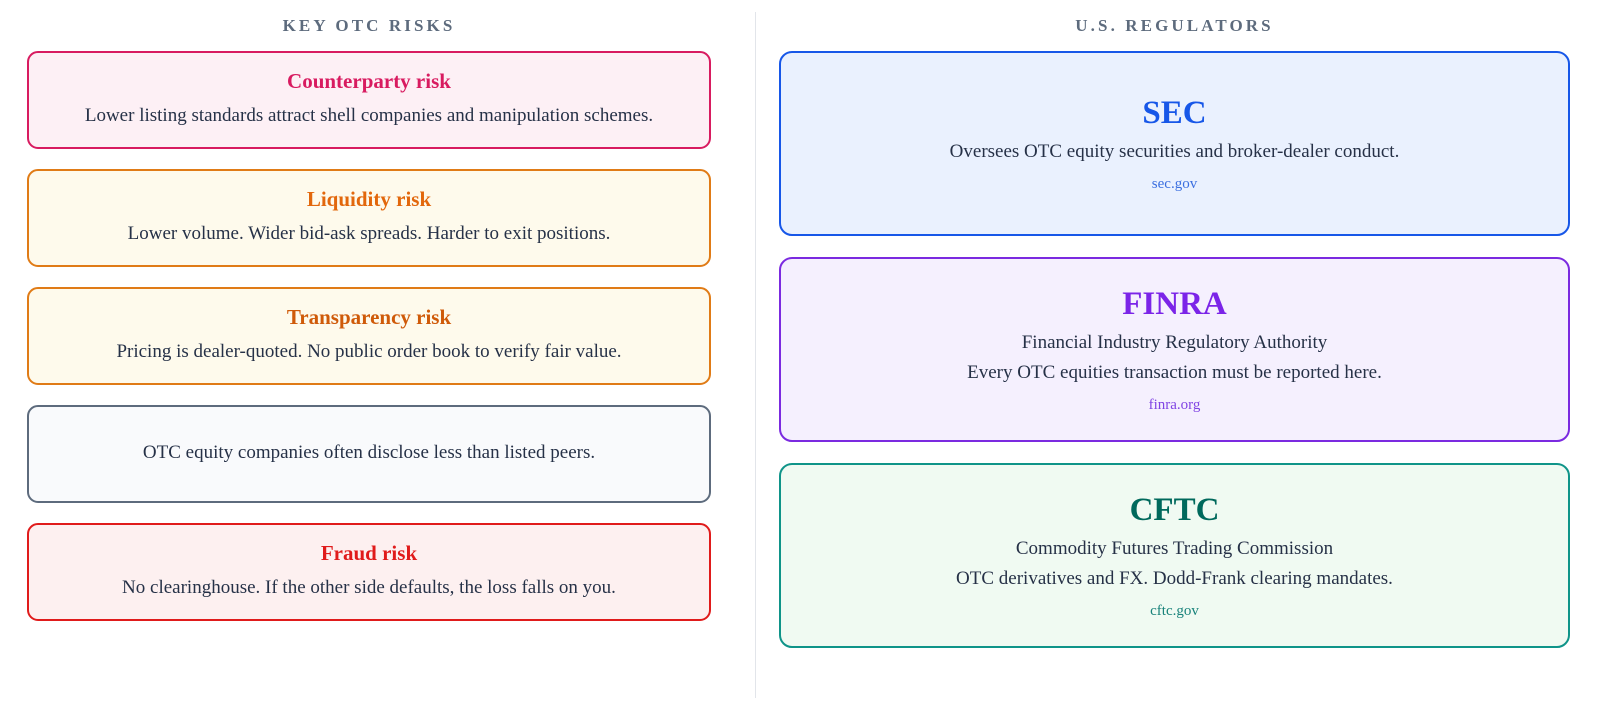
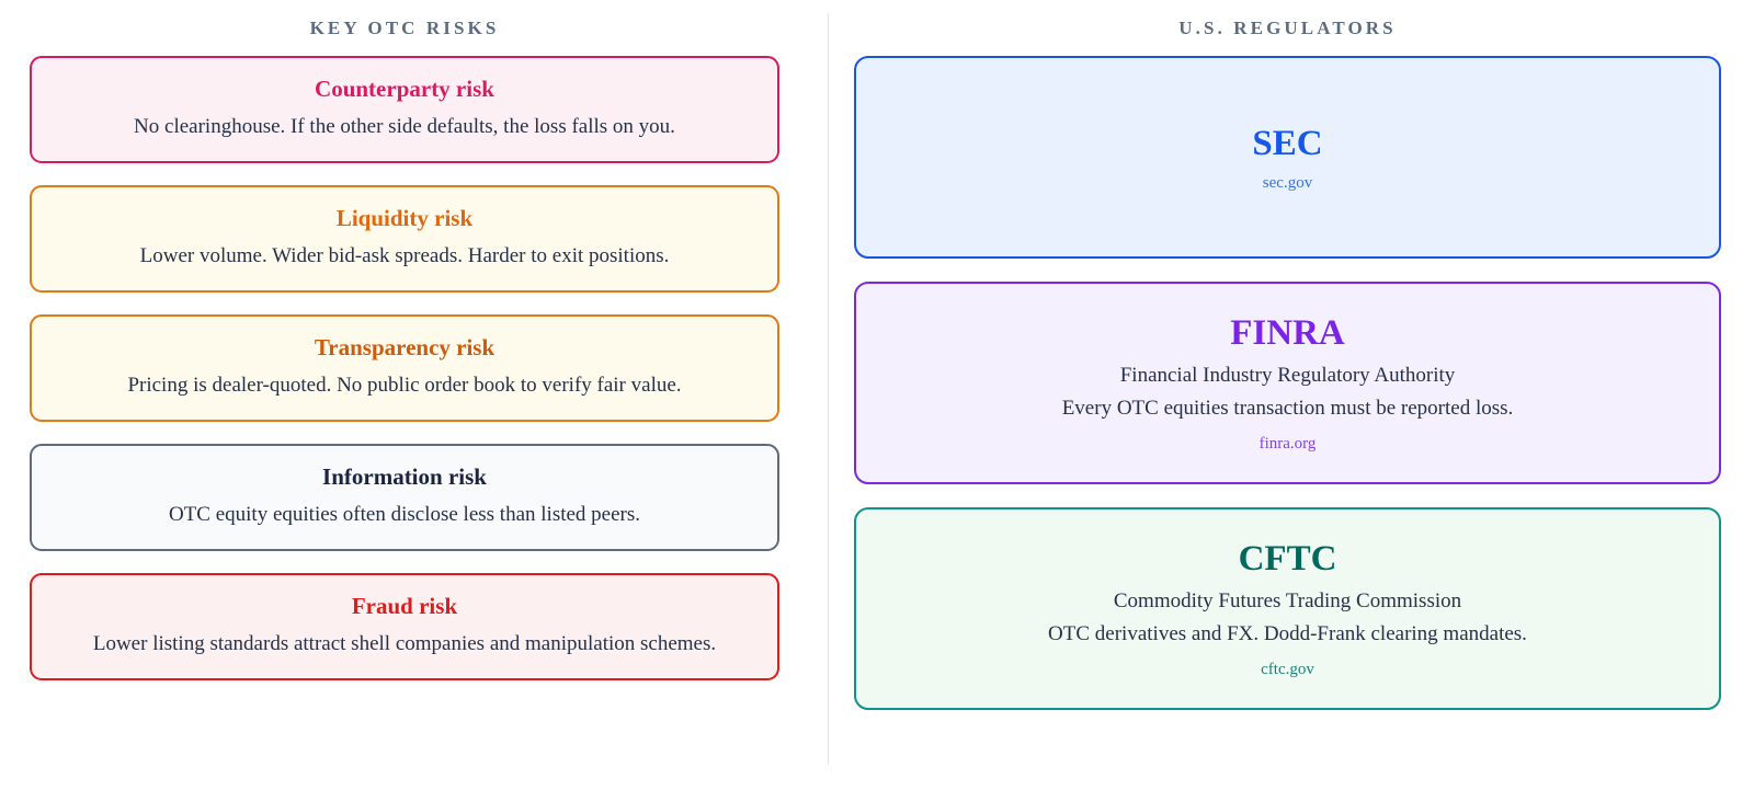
  KEY OTC RISKS
  Counterparty risk
- Lower listing standards attract shell companies and manipulation schemes.
+ No clearinghouse. If the other side defaults, the loss falls on you.
  Liquidity risk
  Lower volume. Wider bid-ask spreads. Harder to exit positions.
  Transparency risk
  Pricing is dealer-quoted. No public order book to verify fair value.
+ Information risk
- OTC equity companies often disclose less than listed peers.
+ OTC equity equities often disclose less than listed peers.
  Fraud risk
- No clearinghouse. If the other side defaults, the loss falls on you.
+ Lower listing standards attract shell companies and manipulation schemes.
  U.S. REGULATORS
  SEC
- Oversees OTC equity securities and broker-dealer conduct.
  sec.gov
  FINRA
  Financial Industry Regulatory Authority
- Every OTC equities transaction must be reported here.
+ Every OTC equities transaction must be reported loss.
  finra.org
  CFTC
  Commodity Futures Trading Commission
  OTC derivatives and FX. Dodd-Frank clearing mandates.
  cftc.gov
